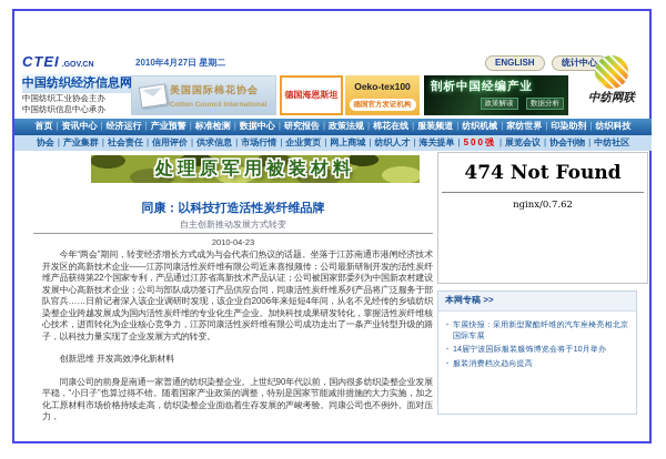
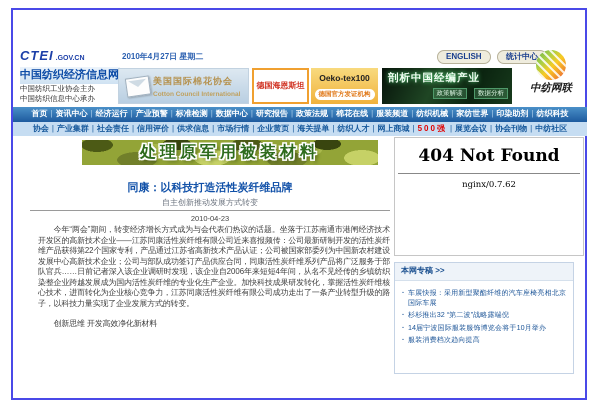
  中国纺织经济信息网
  中国纺织工业协会主办
  中国纺织信息中心承办
  2010年4月27日 星期二
  ENGLISH
  统计中心
  美国国际棉花协会
  德国海恩斯坦
  Oeko-tex100
  剖析中国经编产业
  中纺网联
  首页
  资讯中心
  经济运行
  产业预警
  标准检测
  数据中心
  研究报告
  政策法规
  棉花在线
  服装频道
  纺织机械
  家纺世界
  印染助剂
  纺织科技
  协会
  产业集群
  社会责任
  信用评价
  供求信息
  市场行情
  企业黄页
- 网上商城
+ 海关提单
  纺织人才
- 海关提单
+ 网上商城
  500强
  展览会议
  协会刊物
  中纺社区
  处理原军用被装材料
  同康：以科技打造活性炭纤维品牌
  自主创新推动发展方式转变
  2010-04-23
  今年“两会”期间，转变经济增长方式成为与会代表们热议的话题。坐落于江苏南通市港闸经济技术开发区的高新技术企业——江苏同康活性炭纤维有限公司近来喜报频传：公司最新研制开发的活性炭纤维产品获得第22个国家专利，产品通过江苏省高新技术产品认证；公司被国家部委列为中国新农村建设发展中心高新技术企业；公司与部队成功签订产品供应合同，同康活性炭纤维系列产品将广泛服务于部队官兵……日前记者深入该企业调研时发现，该企业自2006年来短短4年间，从名不见经传的乡镇纺织染整企业跨越发展成为国内活性炭纤维的专业化生产企业。加快科技成果研发转化，掌握活性炭纤维核心技术，进而转化为企业核心竞争力，江苏同康活性炭纤维有限公司成功走出了一条产业转型升级的路子，以科技力量实现了企业发展方式的转变。
  创新思维 开发高效净化新材料
- 同康公司的前身是南通一家普通的纺织染整企业。上世纪90年代以前，国内很多纺织染整企业发展平稳，“小日子”也算过得不错。随着国家产业政策的调整，特别是国家节能减排措施的大力实施，加之化工原材料市场价格持续走高，纺织染整企业面临着生存发展的严峻考验。同康公司也不例外。面对压力，
- 474 Not Found
+ 404 Not Found
  nginx/0.7.62
  本网专稿 >>
  车展快报：采用新型聚酯纤维的汽车座椅亮相北京国际车展
+ 杉杉推出32 “第二波”战略露端倪
  14届宁波国际服装服饰博览会将于10月举办
  服装消费档次趋向提高
